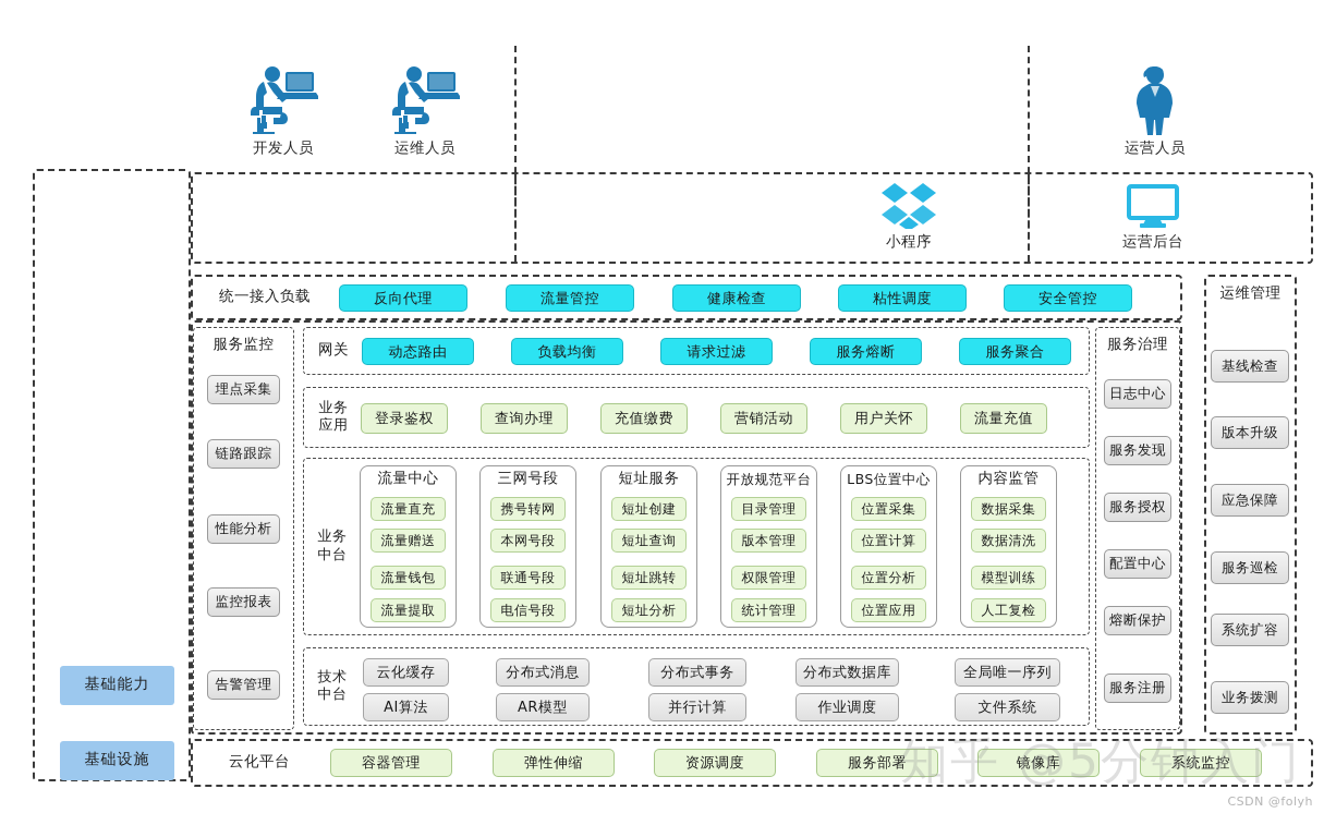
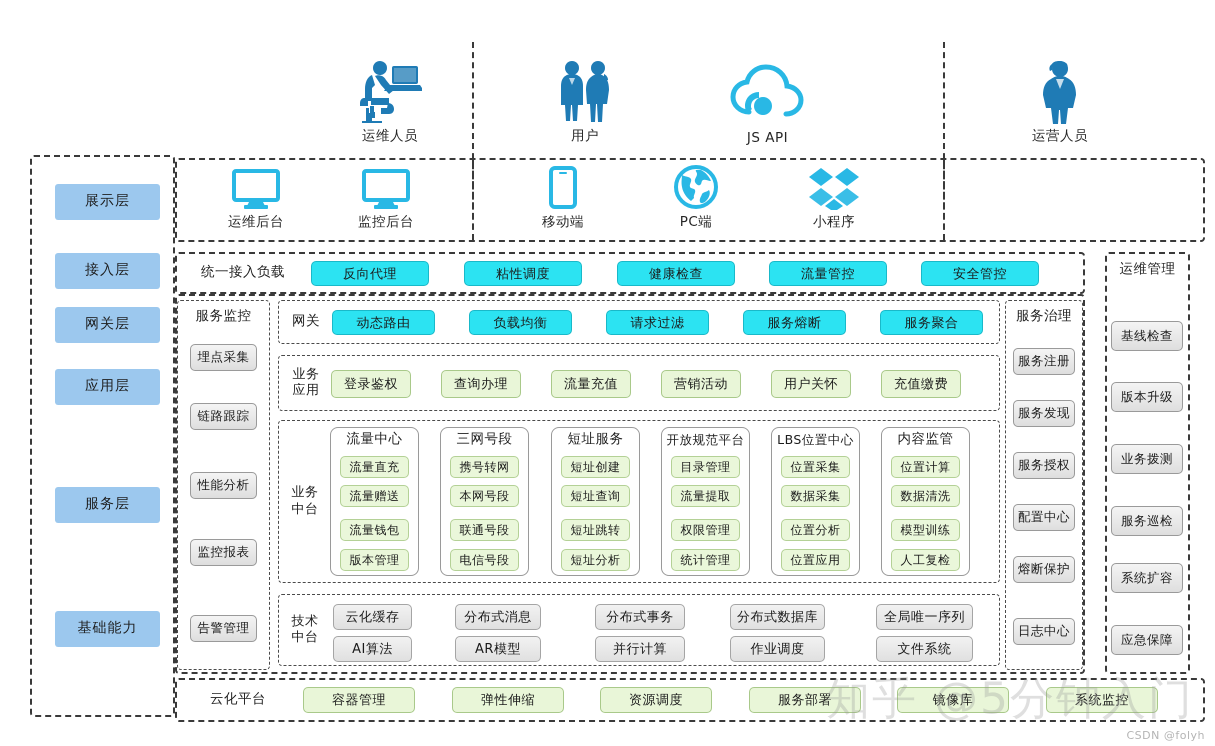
+ 展示层
+ 接入层
+ 网关层
+ 应用层
+ 服务层
  基础能力
- 基础设施
- 开发人员
  运维人员
+ 用户
+ JS API
  运营人员
+ 运维后台
+ 监控后台
+ 移动端
+ PC端
  小程序
- 运营后台
  统一接入负载
  反向代理
- 流量管控
+ 粘性调度
  健康检查
- 粘性调度
+ 流量管控
  安全管控
  服务监控
  埋点采集
  链路跟踪
  性能分析
  监控报表
  告警管理
  网关
  动态路由
  负载均衡
  请求过滤
  服务熔断
  服务聚合
  业务
  应用
  登录鉴权
  查询办理
- 充值缴费
+ 流量充值
  营销活动
  用户关怀
- 流量充值
+ 充值缴费
  业务
  中台
  流量中心
  流量直充
  流量赠送
  流量钱包
- 流量提取
+ 版本管理
  三网号段
  携号转网
  本网号段
  联通号段
  电信号段
  短址服务
  短址创建
  短址查询
  短址跳转
  短址分析
  开放规范平台
  目录管理
- 版本管理
+ 流量提取
  权限管理
  统计管理
  LBS位置中心
  位置采集
- 位置计算
+ 数据采集
  位置分析
  位置应用
  内容监管
- 数据采集
+ 位置计算
  数据清洗
  模型训练
  人工复检
  技术
  中台
  云化缓存
  AI算法
  分布式消息
  AR模型
  分布式事务
  并行计算
  分布式数据库
  作业调度
  全局唯一序列
  文件系统
  服务治理
- 日志中心
+ 服务注册
  服务发现
  服务授权
  配置中心
  熔断保护
- 服务注册
+ 日志中心
  运维管理
  基线检查
  版本升级
- 应急保障
+ 业务拨测
  服务巡检
  系统扩容
- 业务拨测
+ 应急保障
  云化平台
  容器管理
  弹性伸缩
  资源调度
  服务部署
  镜像库
  系统监控
  知乎 @5分钟入门
  CSDN @folyh
